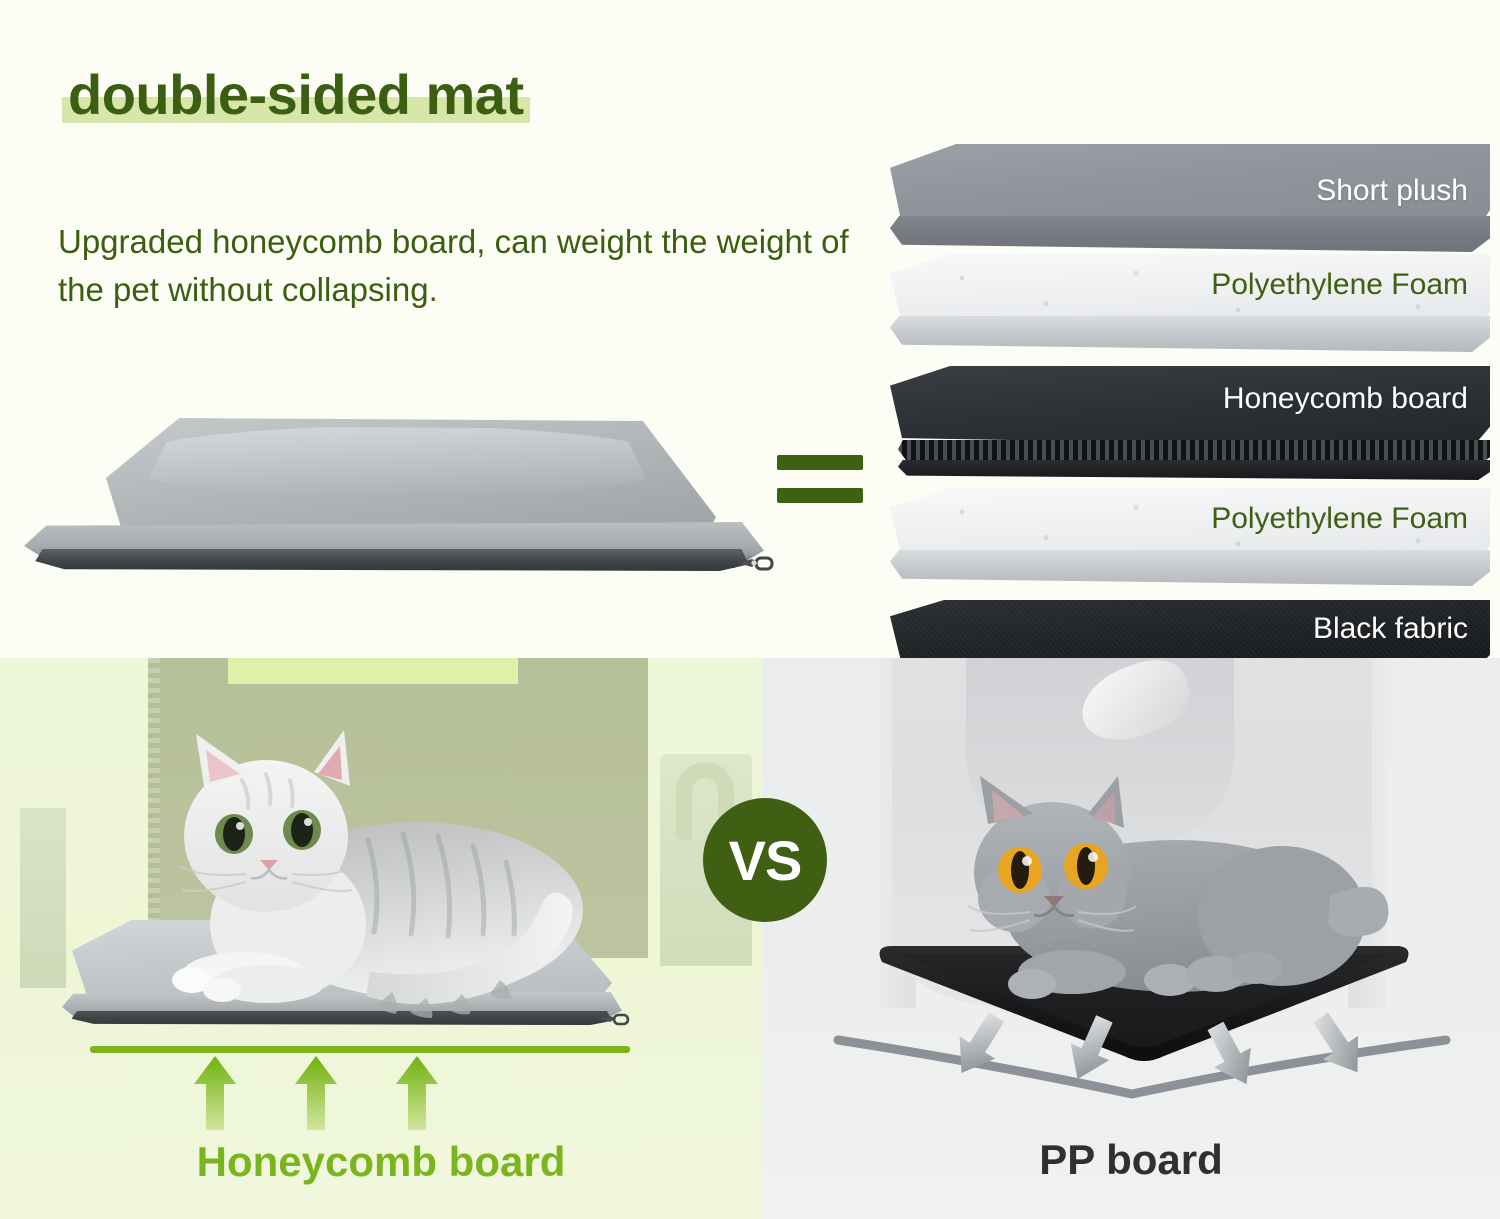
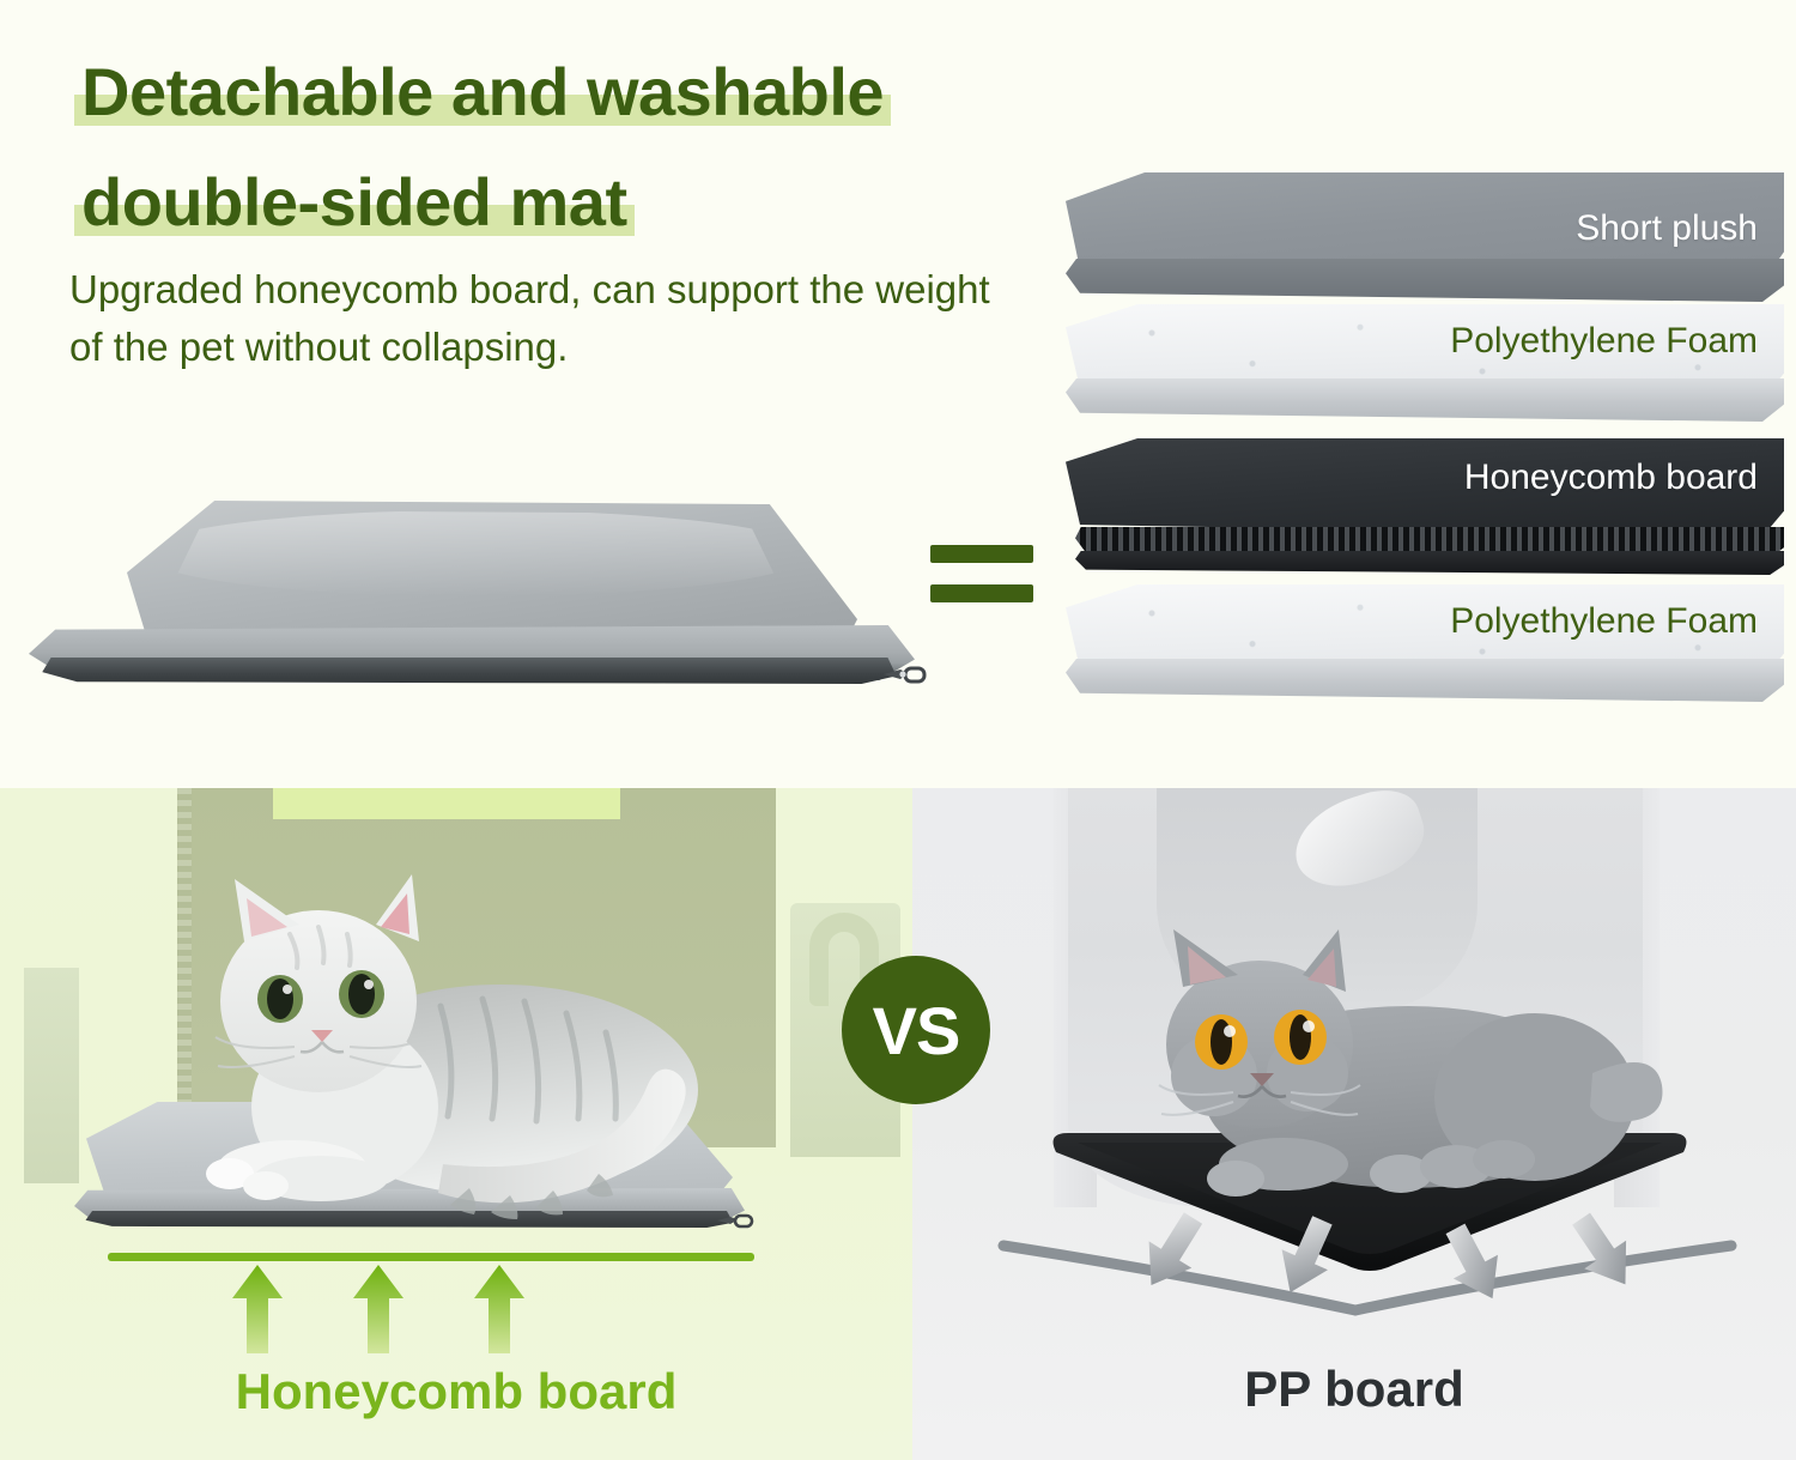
+ Detachable and washable
  double-sided mat
- Upgraded honeycomb board, can weight the weight of the pet without collapsing.
+ Upgraded honeycomb board, can support the weight of the pet without collapsing.
  Short plush
  Polyethylene Foam
  Honeycomb board
  Polyethylene Foam
- Black fabric
  Honeycomb board
  PP board
  VS
